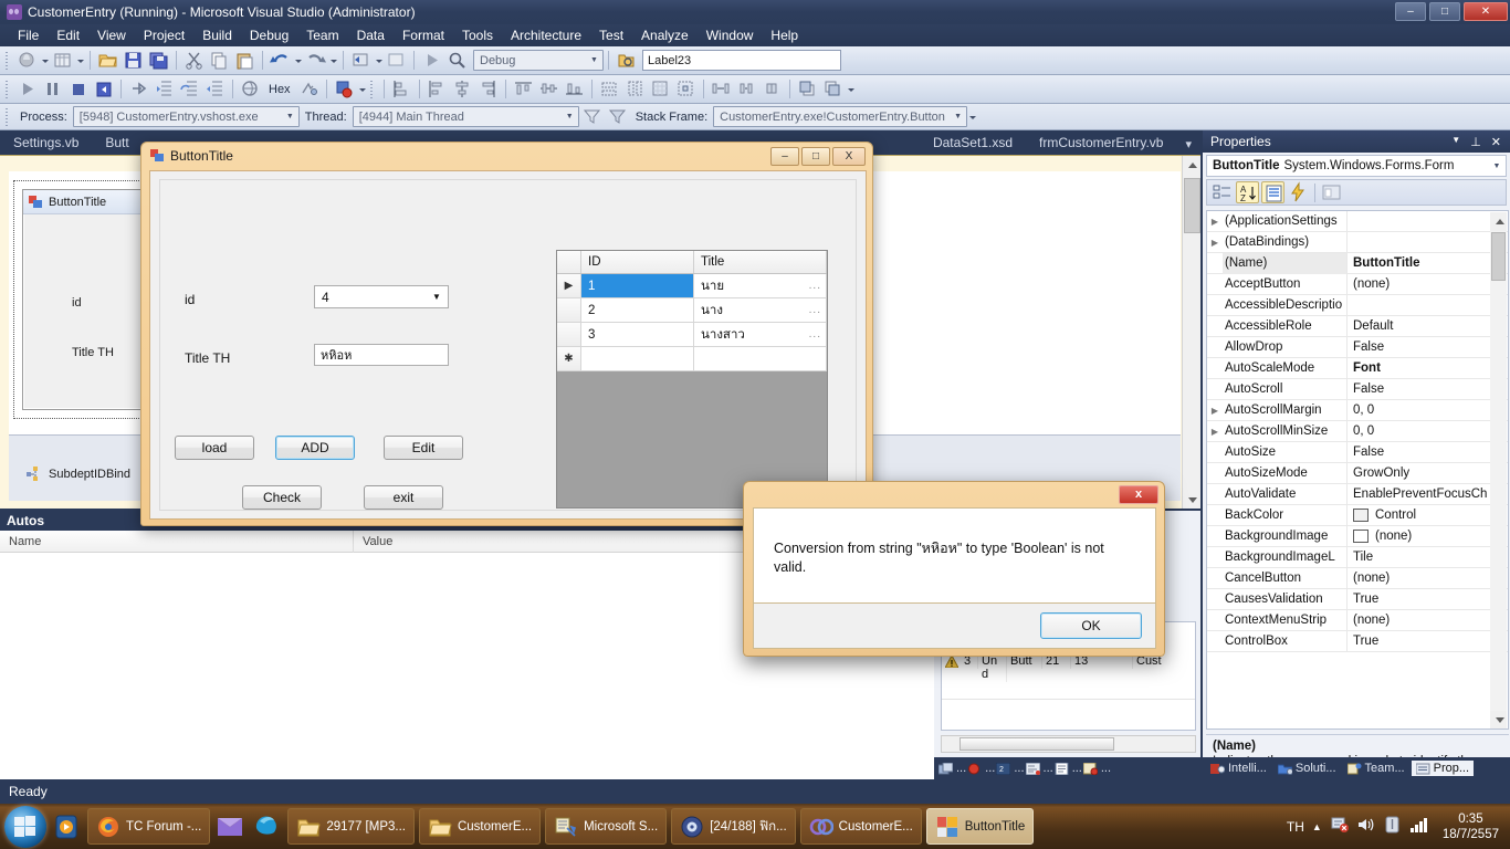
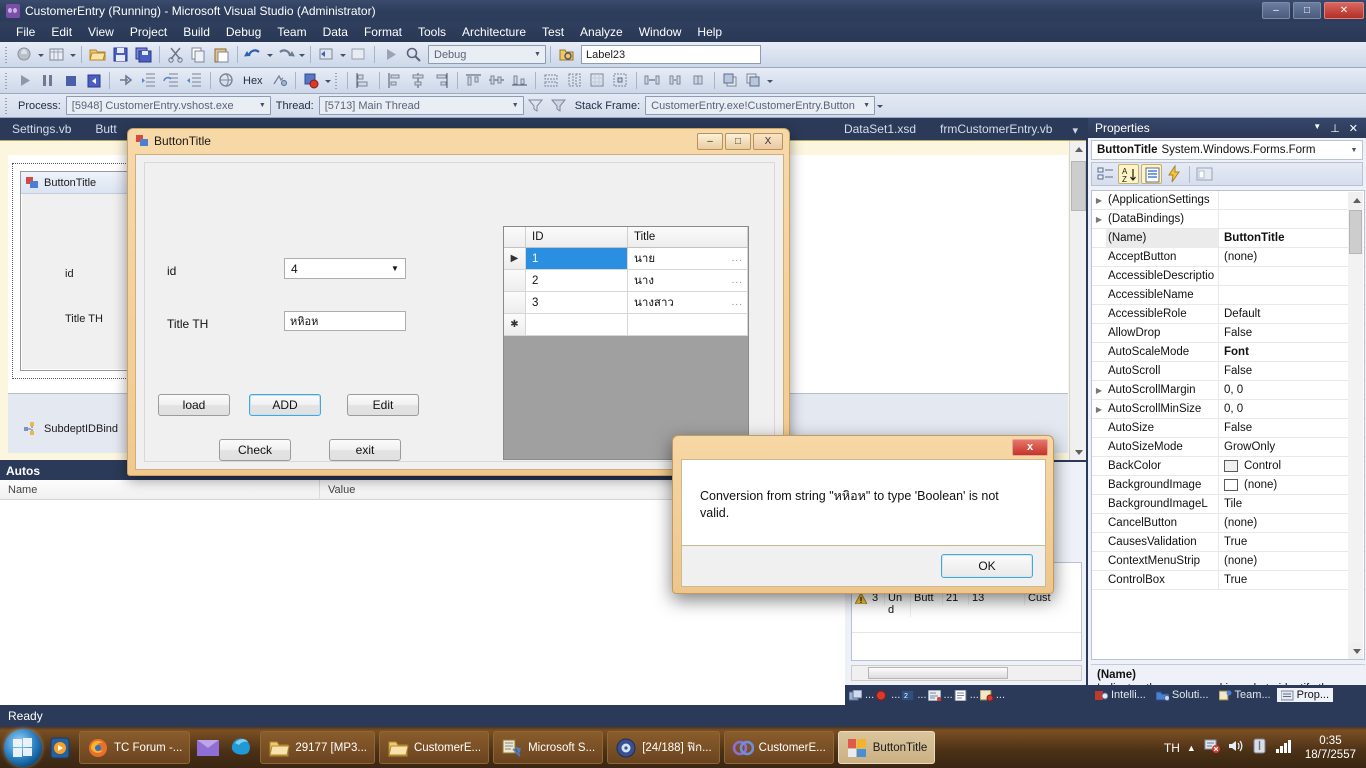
  CustomerEntry (Running) - Microsoft Visual Studio (Administrator)
  –
  □
  ✕
  File
  Edit
  View
  Project
  Build
  Debug
  Team
  Data
  Format
  Tools
  Architecture
  Test
  Analyze
  Window
  Help
  Debug
  Label23
  Hex
  Process:
  [5948] CustomerEntry.vshost.exe
  Thread:
- [4944] Main Thread
+ [5713] Main Thread
  Stack Frame:
  CustomerEntry.exe!CustomerEntry.Button
  Settings.vb
  Butt
  DataSet1.xsd
  frmCustomerEntry.vb
  ▾
  ButtonTitle
  id
  Title TH
  SubdeptIDBind
  Autos
  Name
  Value
  3
  Un d
  Butt
  21
  13
  Cust
  ...
  ...
  ...
  ...
  ...
  ...
  Properties
  ▼
  ⊥
  ✕
  ButtonTitle
  System.Windows.Forms.Form
  A
  Z
  ▶
  (ApplicationSettings
  ▶
  (DataBindings)
  (Name)
  ButtonTitle
  AcceptButton
  (none)
  AccessibleDescriptio
+ AccessibleName
  AccessibleRole
  Default
  AllowDrop
  False
  AutoScaleMode
  Font
  AutoScroll
  False
  ▶
  AutoScrollMargin
  0, 0
  ▶
  AutoScrollMinSize
  0, 0
  AutoSize
  False
  AutoSizeMode
  GrowOnly
- AutoValidate
- EnablePreventFocusCh
  BackColor
  Control
  BackgroundImage
  (none)
  BackgroundImageL
  Tile
  CancelButton
  (none)
  CausesValidation
  True
  ContextMenuStrip
  (none)
  ControlBox
  True
  (Name)
  Intelli...
  Soluti...
  Team...
  Prop...
  ButtonTitle
  –
  □
  X
  id
  4
  ▼
  Title TH
  หหิอห
  load
  ADD
  Edit
  Check
  exit
  ID
  Title
  ▶
  1
  นาย
  ...
  2
  นาง
  ...
  3
  นางสาว
  ...
  ✱
  x
  Conversion from string "หหิอห" to type 'Boolean' is not valid.
  OK
  Ready
  TC Forum -...
  29177 [MP3...
  CustomerE...
  Microsoft S...
  [24/188] ฟิก...
  CustomerE...
  ButtonTitle
  TH
  ▲
  0:35
  18/7/2557
